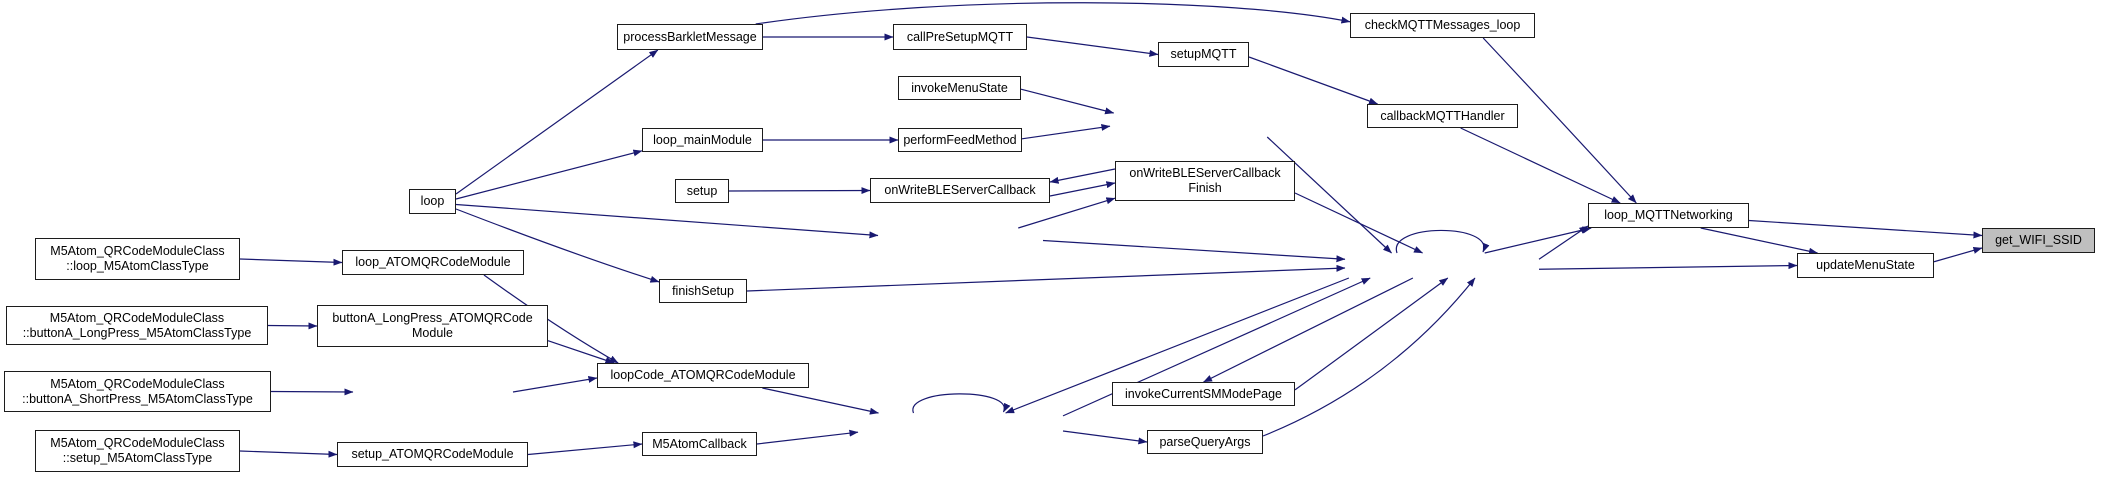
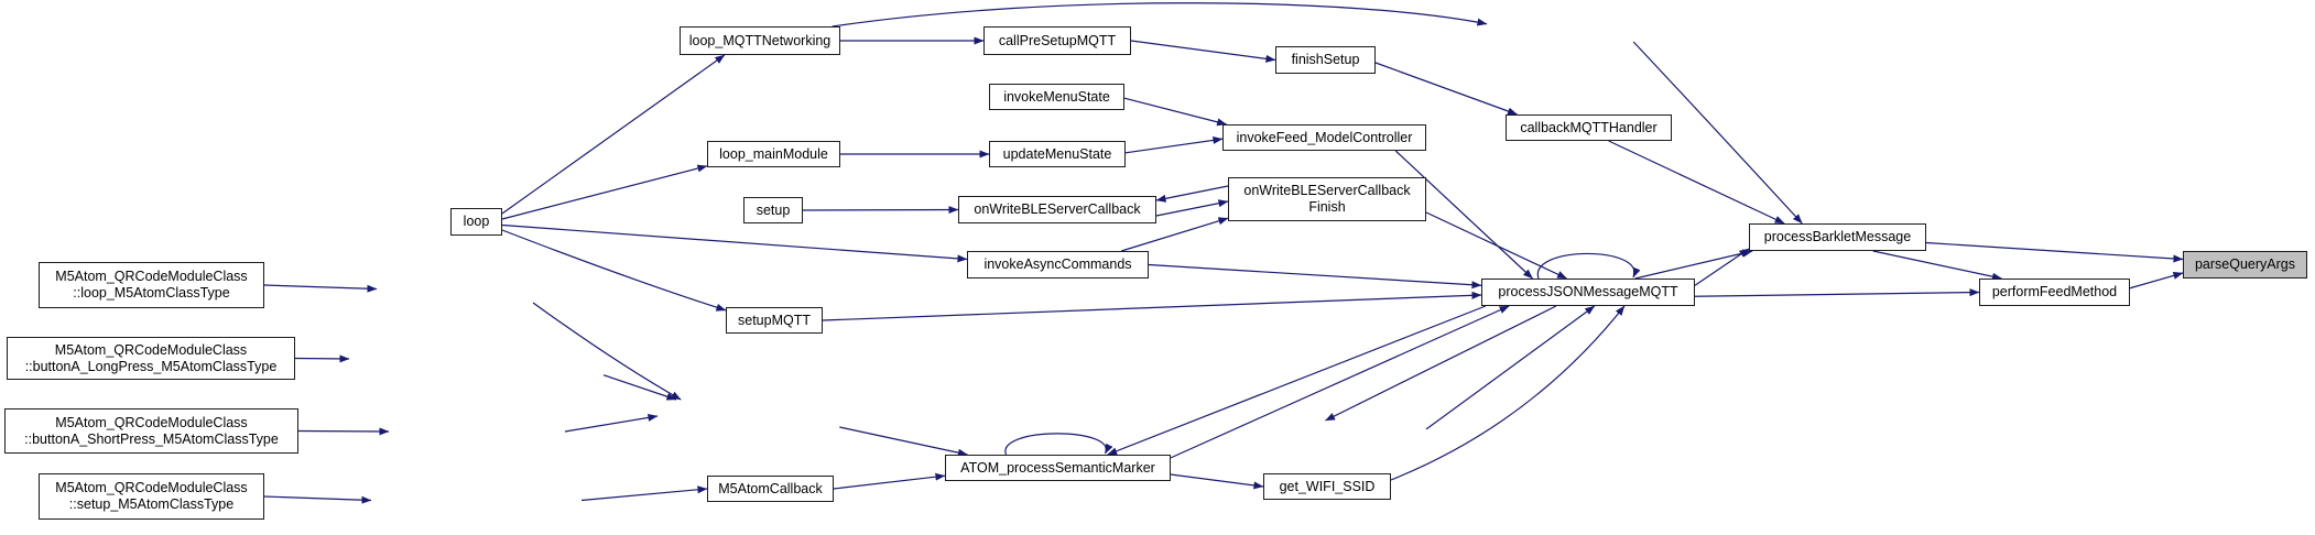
- processBarkletMessage
+ loop_MQTTNetworking
  callPreSetupMQTT
- setupMQTT
+ finishSetup
- checkMQTTMessages_loop
  invokeMenuState
+ invokeFeed_ModelController
  callbackMQTTHandler
  loop_mainModule
- performFeedMethod
+ updateMenuState
  setup
  onWriteBLEServerCallback
  onWriteBLEServerCallback
  Finish
  loop
+ invokeAsyncCommands
- loop_MQTTNetworking
+ processBarkletMessage
- get_WIFI_SSID
+ parseQueryArgs
  M5Atom_QRCodeModuleClass
  ::loop_M5AtomClassType
- loop_ATOMQRCodeModule
- finishSetup
+ setupMQTT
+ processJSONMessageMQTT
- updateMenuState
+ performFeedMethod
  M5Atom_QRCodeModuleClass
  ::buttonA_LongPress_M5AtomClassType
- buttonA_LongPress_ATOMQRCode
- Module
  M5Atom_QRCodeModuleClass
  ::buttonA_ShortPress_M5AtomClassType
- loopCode_ATOMQRCodeModule
- invokeCurrentSMModePage
  M5Atom_QRCodeModuleClass
  ::setup_M5AtomClassType
- setup_ATOMQRCodeModule
  M5AtomCallback
+ ATOM_processSemanticMarker
- parseQueryArgs
+ get_WIFI_SSID
